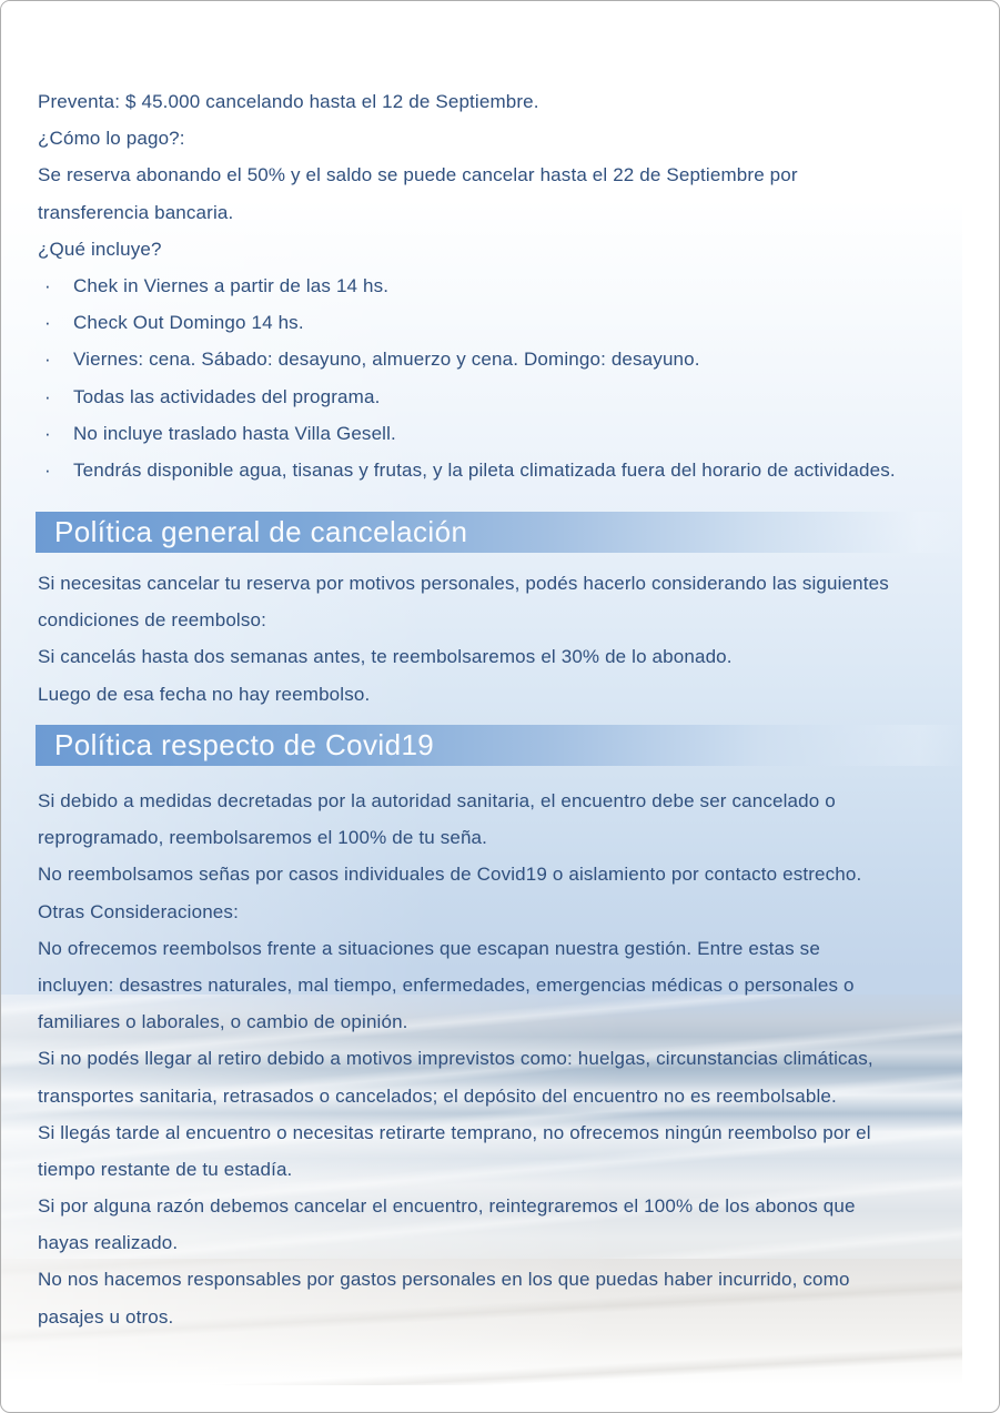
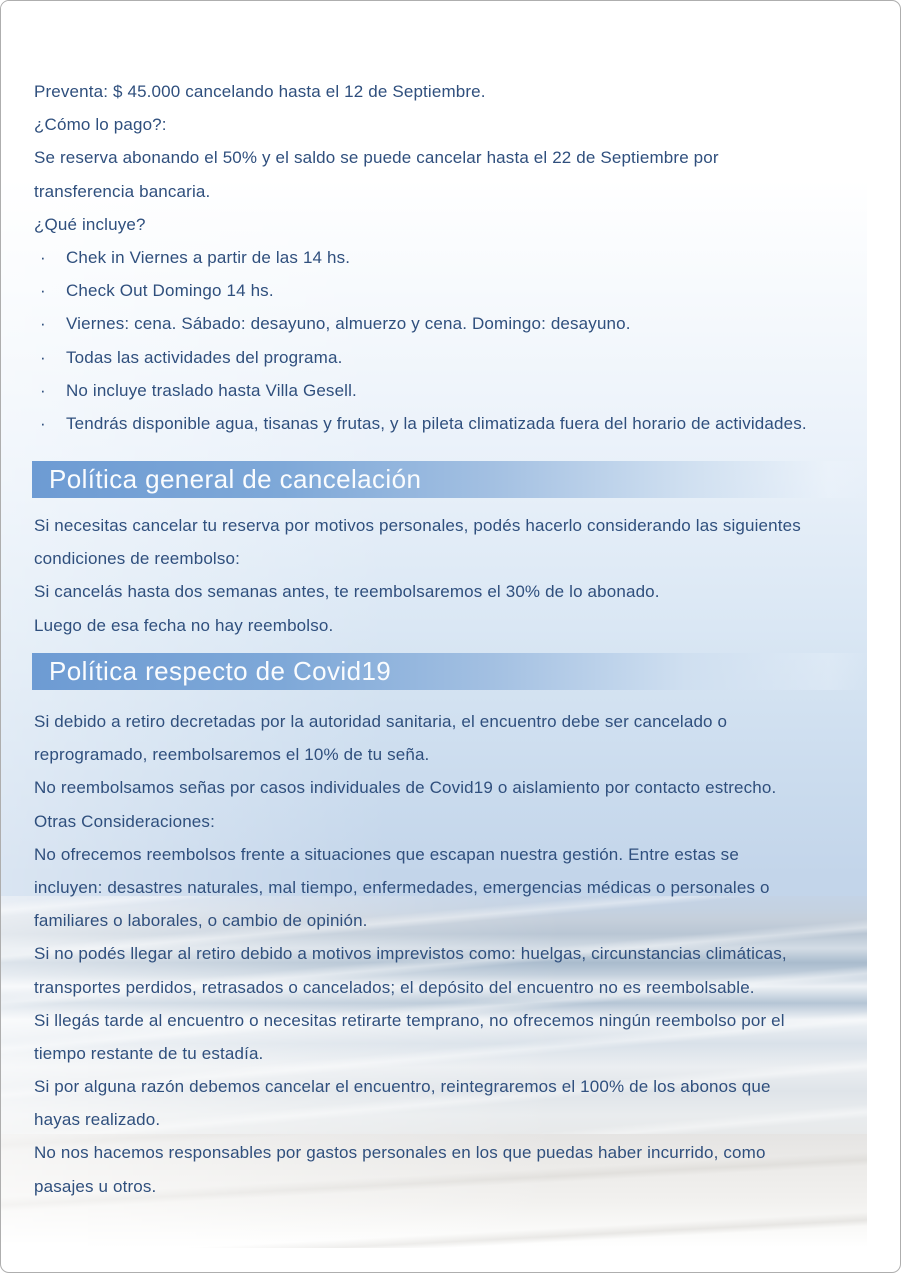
  Preventa: $ 45.000 cancelando hasta el 12 de Septiembre.
  ¿Cómo lo pago?:
  Se reserva abonando el 50% y el saldo se puede cancelar hasta el 22 de Septiembre por
  transferencia bancaria.
  ¿Qué incluye?
  Chek in Viernes a partir de las 14 hs.
  Check Out Domingo 14 hs.
  Viernes: cena. Sábado: desayuno, almuerzo y cena. Domingo: desayuno.
  Todas las actividades del programa.
  No incluye traslado hasta Villa Gesell.
  Tendrás disponible agua, tisanas y frutas, y la pileta climatizada fuera del horario de actividades.
  Política general de cancelación
  Si necesitas cancelar tu reserva por motivos personales, podés hacerlo considerando las siguientes
  condiciones de reembolso:
  Si cancelás hasta dos semanas antes, te reembolsaremos el 30% de lo abonado.
  Luego de esa fecha no hay reembolso.
  Política respecto de Covid19
- Si debido a medidas decretadas por la autoridad sanitaria, el encuentro debe ser cancelado o
+ Si debido a retiro decretadas por la autoridad sanitaria, el encuentro debe ser cancelado o
- reprogramado, reembolsaremos el 100% de tu seña.
+ reprogramado, reembolsaremos el 10% de tu seña.
  No reembolsamos señas por casos individuales de Covid19 o aislamiento por contacto estrecho.
  Otras Consideraciones:
  No ofrecemos reembolsos frente a situaciones que escapan nuestra gestión. Entre estas se
  incluyen: desastres naturales, mal tiempo, enfermedades, emergencias médicas o personales o
  familiares o laborales, o cambio de opinión.
  Si no podés llegar al retiro debido a motivos imprevistos como: huelgas, circunstancias climáticas,
- transportes sanitaria, retrasados o cancelados; el depósito del encuentro no es reembolsable.
+ transportes perdidos, retrasados o cancelados; el depósito del encuentro no es reembolsable.
  Si llegás tarde al encuentro o necesitas retirarte temprano, no ofrecemos ningún reembolso por el
  tiempo restante de tu estadía.
  Si por alguna razón debemos cancelar el encuentro, reintegraremos el 100% de los abonos que
  hayas realizado.
  No nos hacemos responsables por gastos personales en los que puedas haber incurrido, como
  pasajes u otros.
